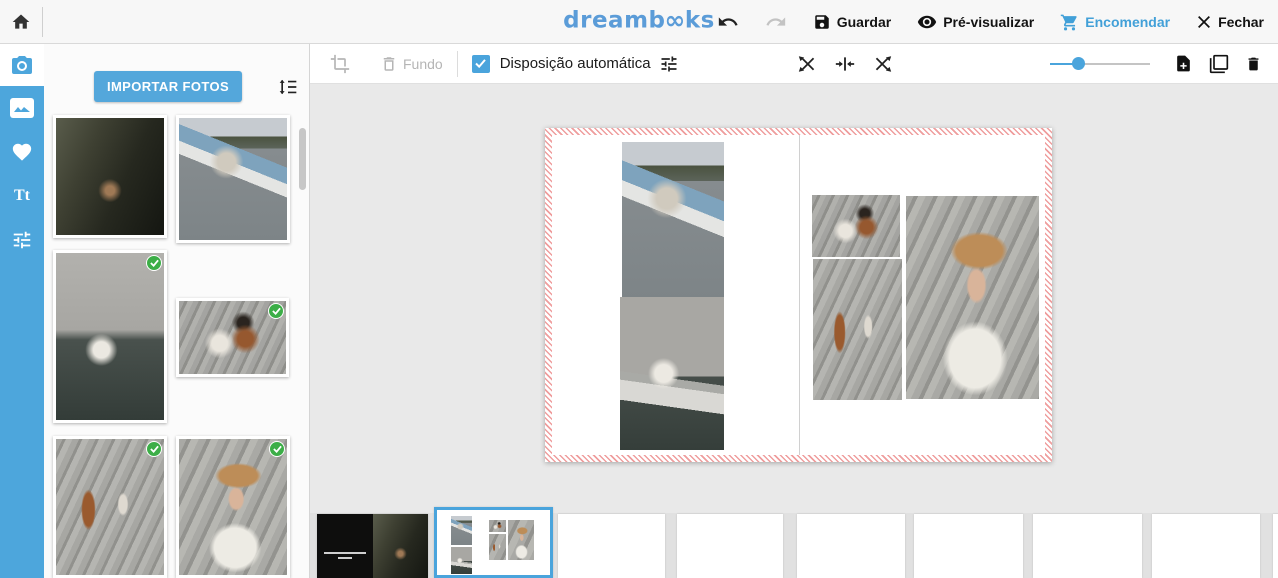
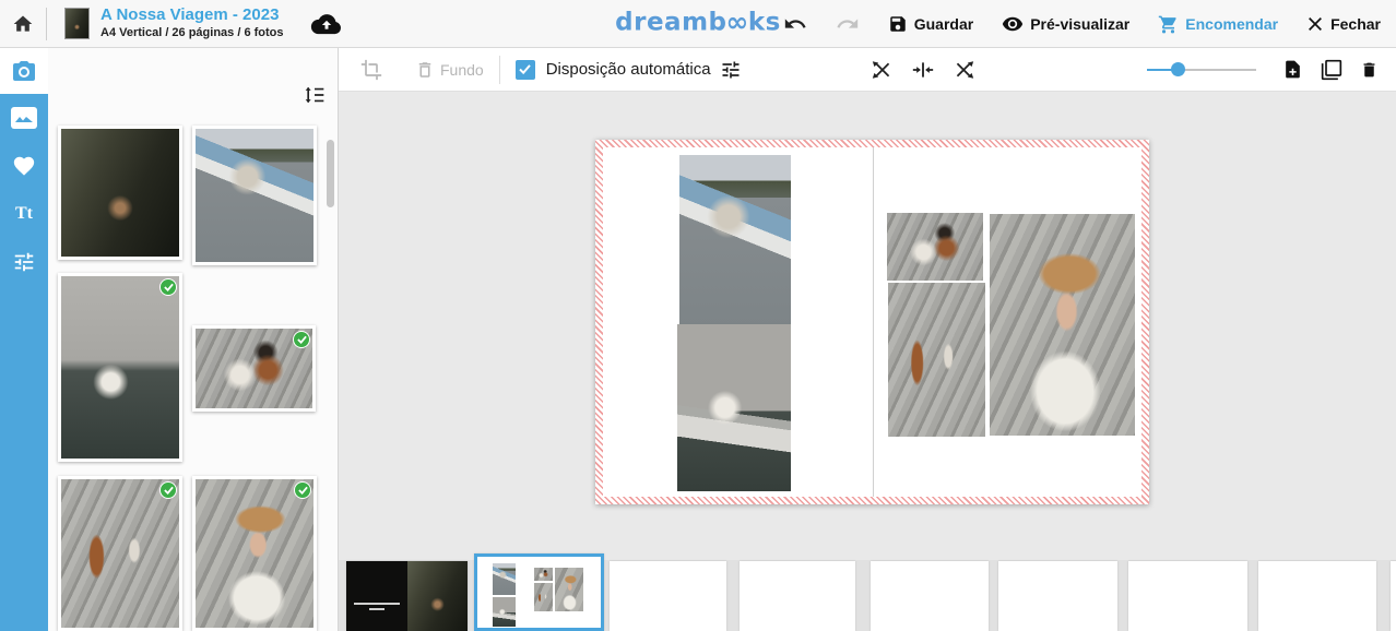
+ A Nossa Viagem - 2023
+ A4 Vertical / 26 páginas / 6 fotos
  dreamb
  ∞
  ks
  Guardar
  Pré-visualizar
  Encomendar
  Fechar
  Tt
- IMPORTAR FOTOS
  Fundo
  Disposição automática
